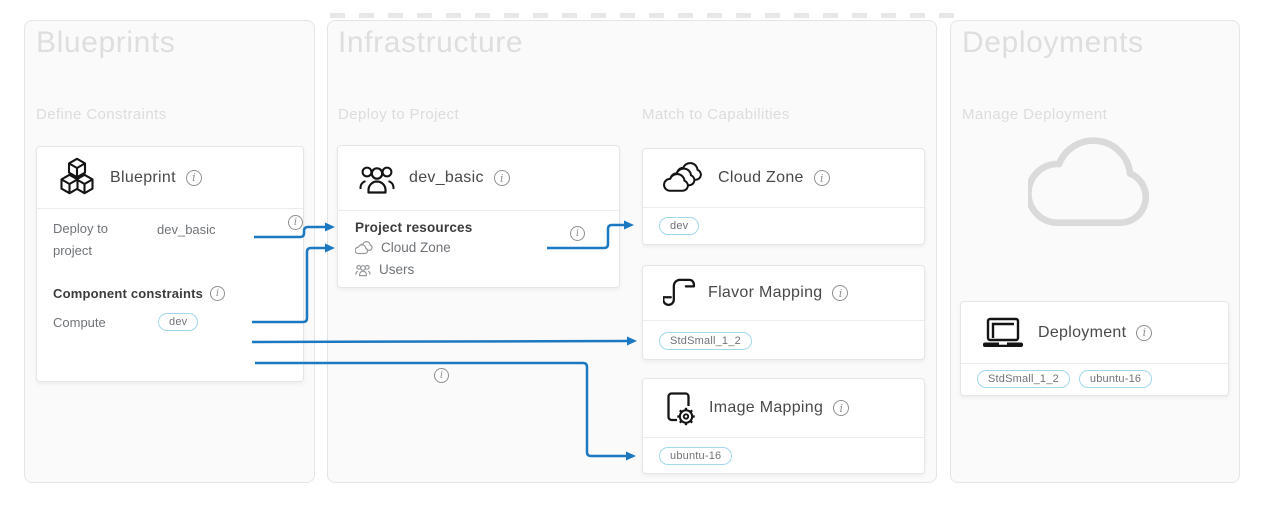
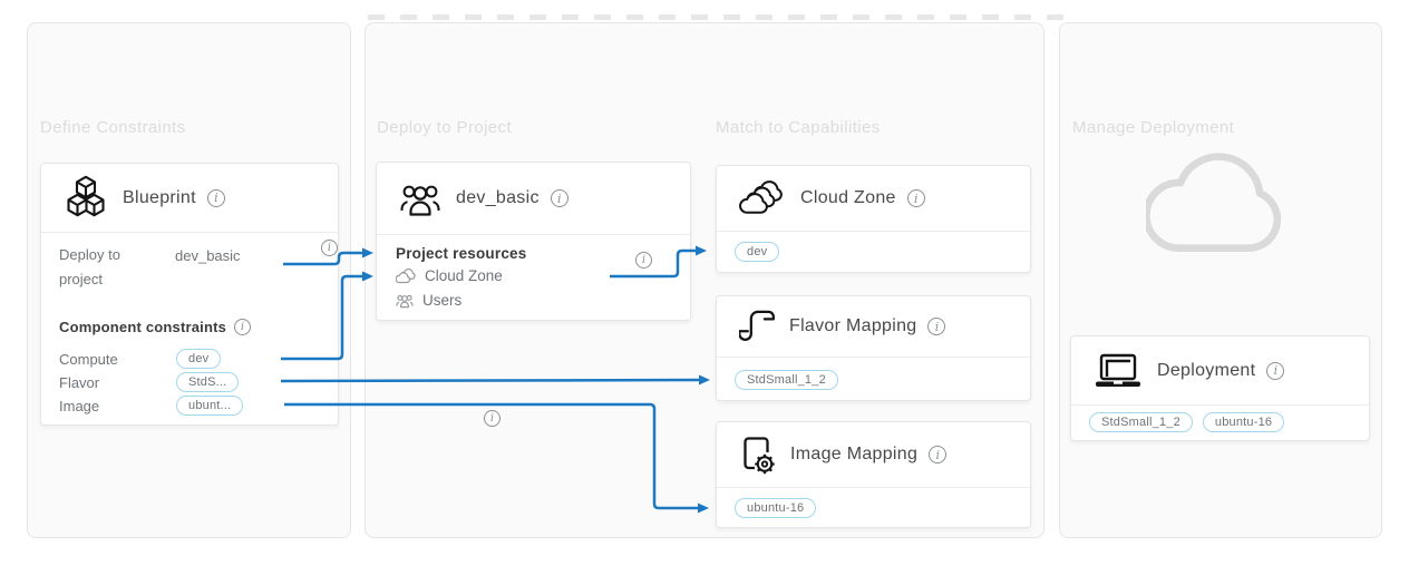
- Blueprints
- Infrastructure
- Deployments
  Define Constraints
  Deploy to Project
  Match to Capabilities
  Manage Deployment
  Blueprint
  i
  Deploy to
  project
  dev_basic
  Component constraints
  i
  Compute
  dev
+ Flavor
+ StdS...
+ Image
+ ubunt...
  dev_basic
  i
  Project resources
  Cloud Zone
  Users
  Cloud Zone
  i
  dev
  Flavor Mapping
  i
  StdSmall_1_2
  Image Mapping
  i
  ubuntu-16
  Deployment
  i
  StdSmall_1_2
  ubuntu-16
  i
  i
  i
